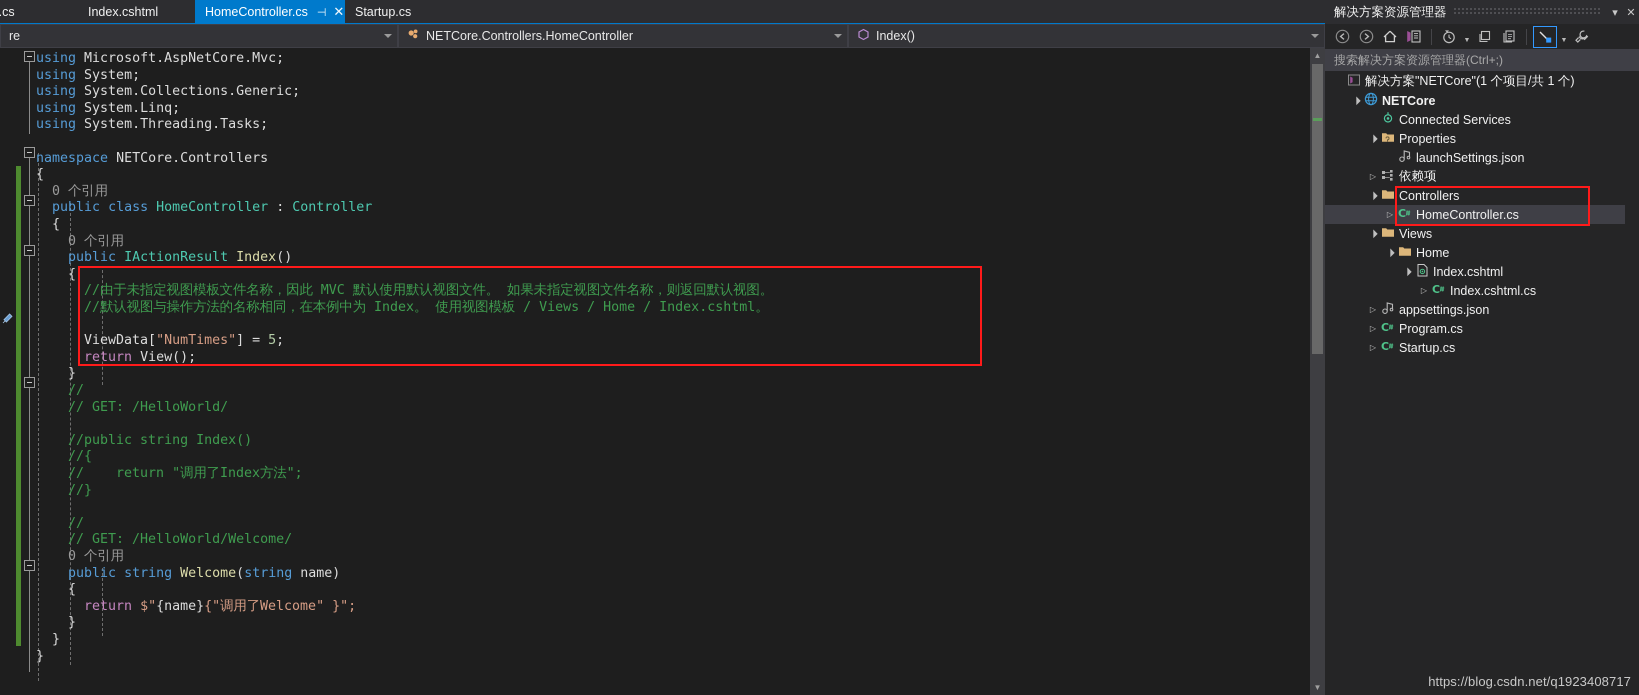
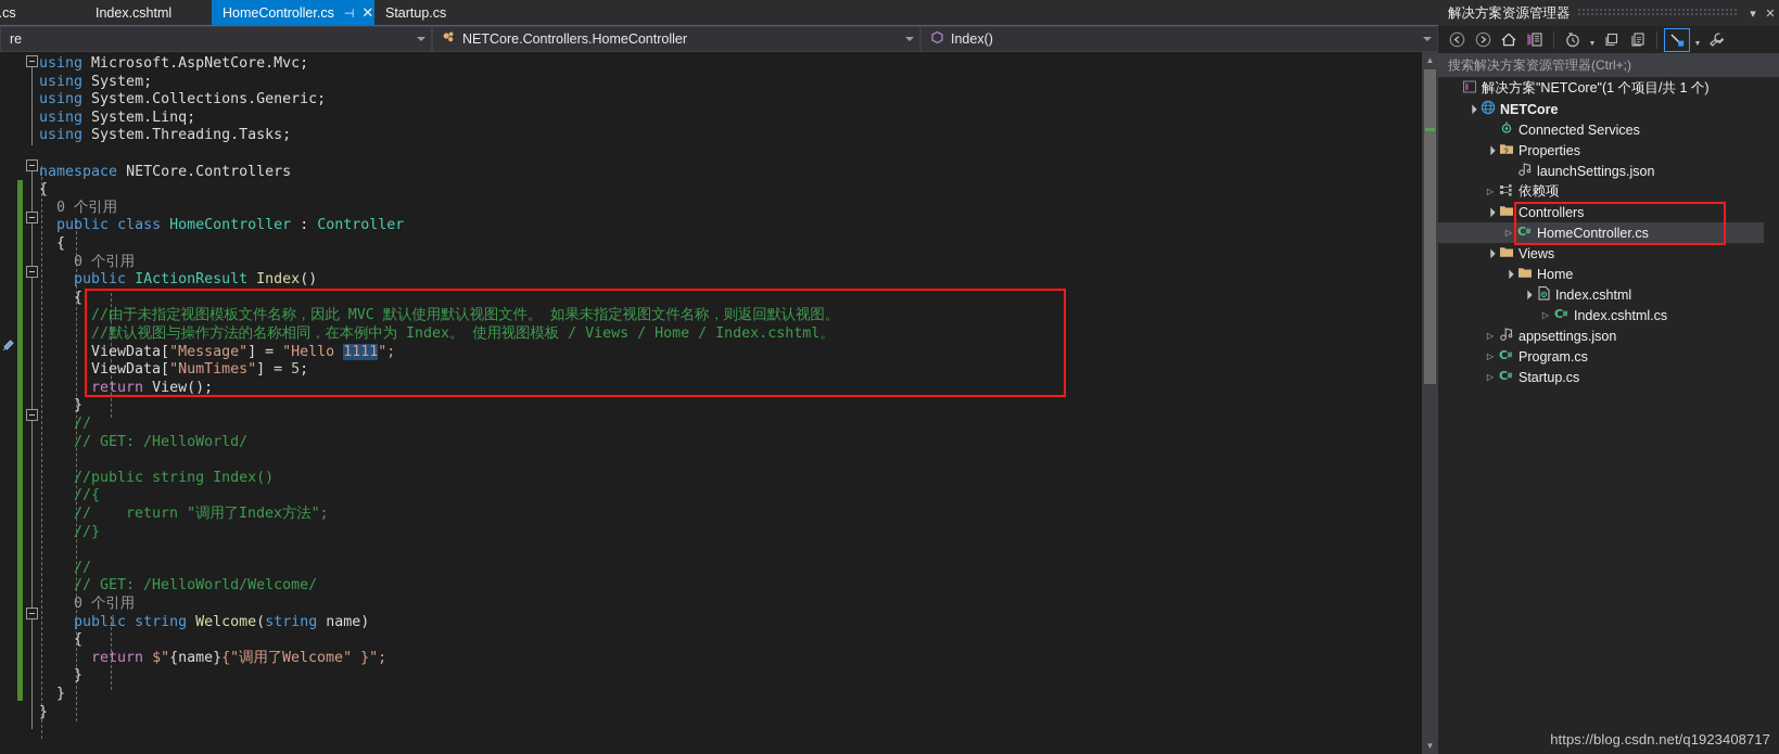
  Index.cshtml
  HomeController.cs
  ⊣
  ✕
  Startup.cs
  re
  NETCore.Controllers.HomeController
  Index()
  using Microsoft.AspNetCore.Mvc;
  using System;
  using System.Collections.Generic;
  using System.Linq;
  using System.Threading.Tasks;
  namespace NETCore.Controllers
  {
  0 个引用
  public class HomeController : Controller
  {
  0 个引用
  public IActionResult Index()
  {
  //由于未指定视图模板文件名称，因此 MVC 默认使用默认视图文件。 如果未指定视图文件名称，则返回默认视图。
  //默认视图与操作方法的名称相同，在本例中为 Index。 使用视图模板 / Views / Home / Index.cshtml。
+ ViewData["Message"] = "Hello 1111";
  ViewData["NumTimes"] = 5;
  return View();
  }
  //
  // GET: /HelloWorld/
  //public string Index()
  //{
  // return "调用了Index方法";
  //}
  //
  // GET: /HelloWorld/Welcome/
  0 个引用
  public string Welcome(string name)
  {
  return $"{name}{"调用了Welcome" }";
  }
  }
  }
  ▲
  ▼
  解决方案资源管理器
  ▾
  ✕
  搜索解决方案资源管理器(Ctrl+;)
  解决方案"NETCore"(1 个项目/共 1 个)
  NETCore
  Connected Services
  Properties
  launchSettings.json
  ▷
  依赖项
  Controllers
  ▷
  C
  HomeController.cs
  Views
  Home
  Index.cshtml
  ▷
  C
  Index.cshtml.cs
  ▷
  appsettings.json
  ▷
  C
  Program.cs
  ▷
  C
  Startup.cs
  https://blog.csdn.net/q1923408717
